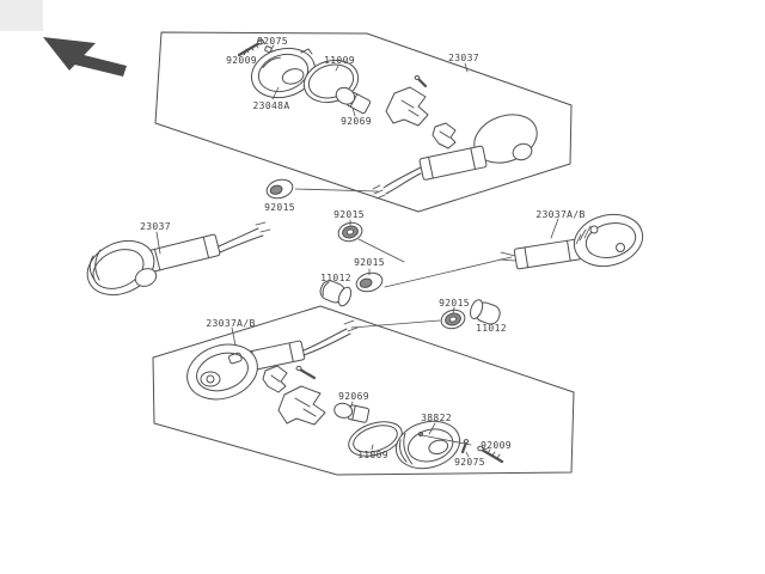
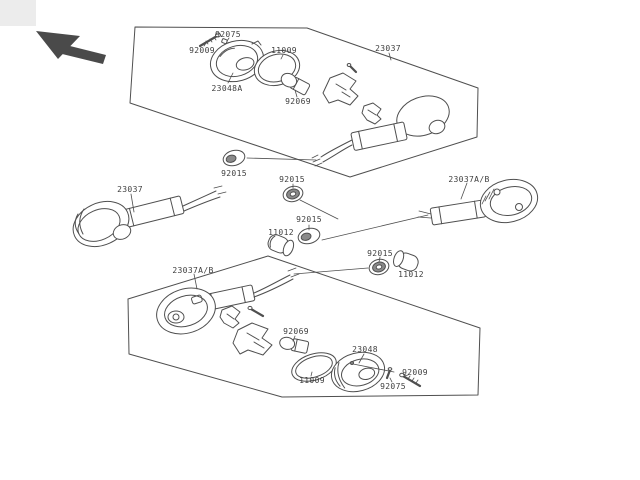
  92075
  92009
  11009
  23048A
  92069
  23037
  92015
  92015
  23037
  23037A/B
  92015
  11012
  92015
  11012
  23037A/B
  92069
- 38822
+ 23048
  11009
  92009
  92075
